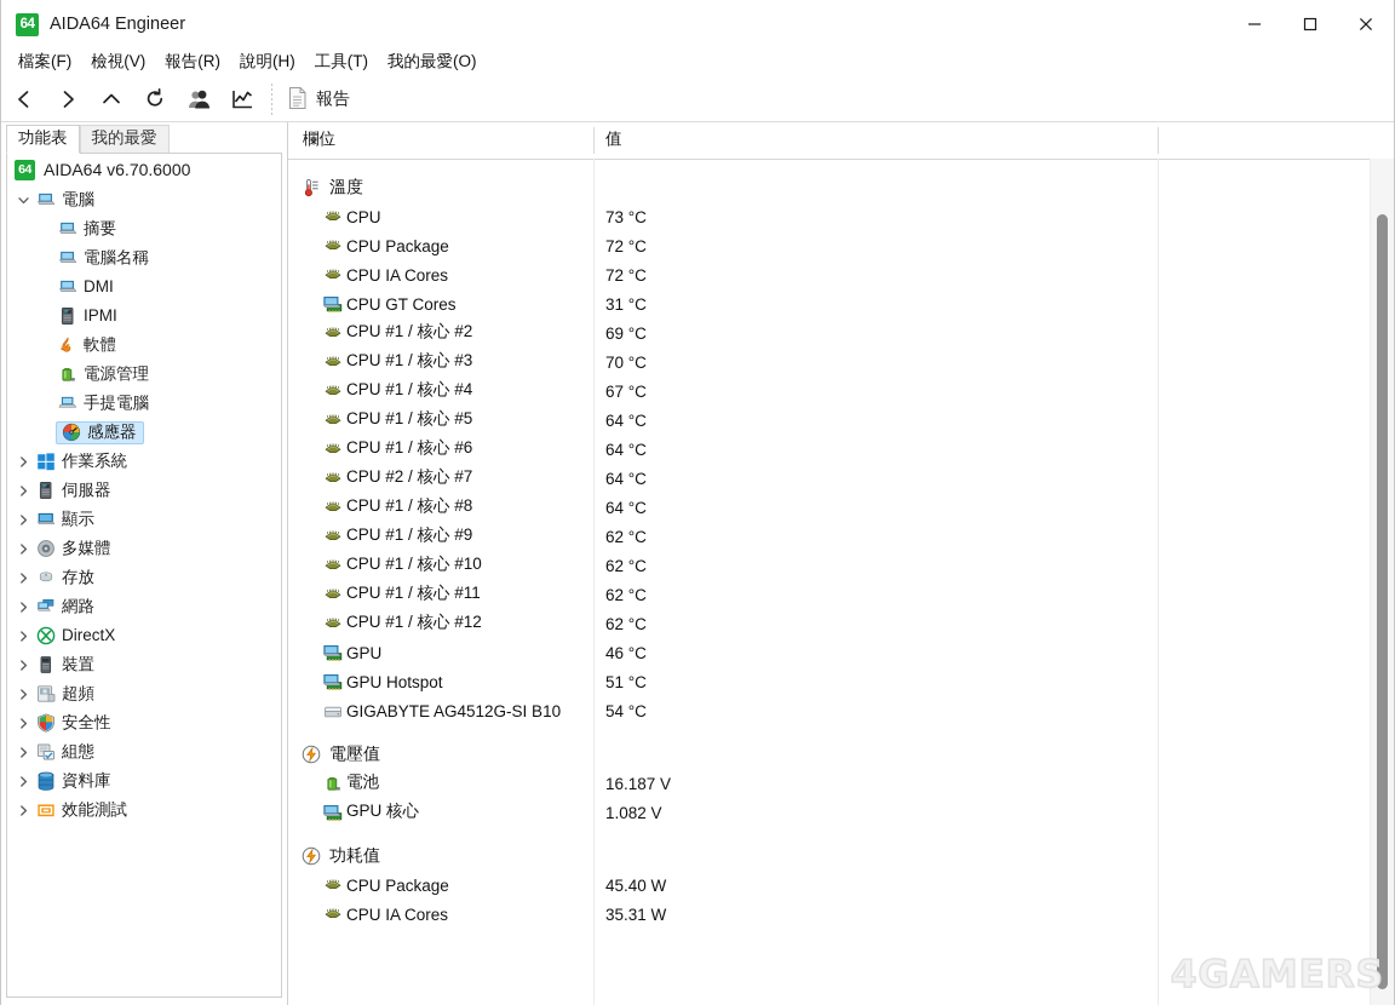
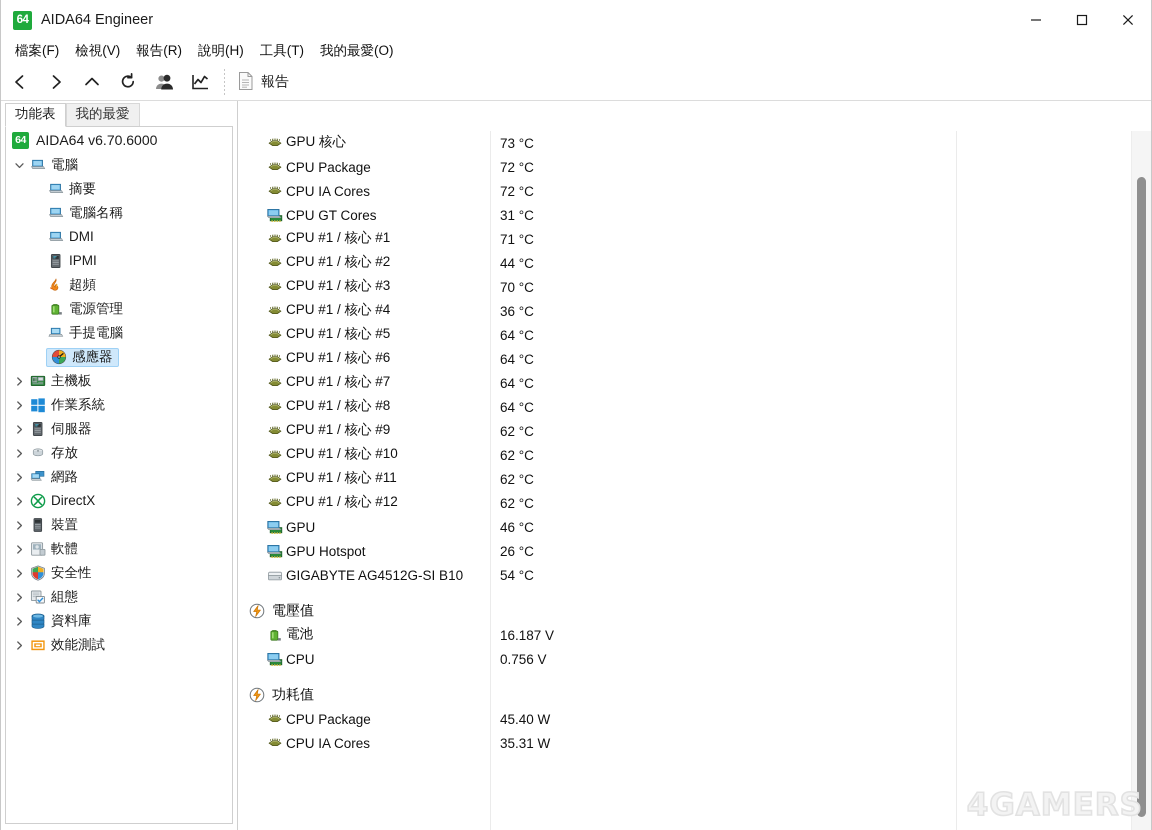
  64
  AIDA64 Engineer
  檔案(F)
  檢視(V)
  報告(R)
  說明(H)
  工具(T)
  我的最愛(O)
  報告
  功能表
  我的最愛
  64
  AIDA64 v6.70.6000
  電腦
  摘要
  電腦名稱
  DMI
  IPMI
- 軟體
+ 超頻
  電源管理
  手提電腦
  感應器
+ 主機板
  作業系統
  伺服器
- 顯示
- 多媒體
  存放
  網路
  DirectX
  裝置
- 超頻
+ 軟體
  安全性
  組態
  資料庫
  效能測試
- 欄位
- 值
- 溫度
- CPU
+ GPU 核心
  73 °C
  CPU Package
  72 °C
  CPU IA Cores
  72 °C
  CPU GT Cores
  31 °C
+ CPU #1 / 核心 #1
+ 71 °C
  CPU #1 / 核心 #2
- 69 °C
+ 44 °C
  CPU #1 / 核心 #3
  70 °C
  CPU #1 / 核心 #4
- 67 °C
+ 36 °C
  CPU #1 / 核心 #5
  64 °C
  CPU #1 / 核心 #6
  64 °C
- CPU #2 / 核心 #7
+ CPU #1 / 核心 #7
  64 °C
  CPU #1 / 核心 #8
  64 °C
  CPU #1 / 核心 #9
  62 °C
  CPU #1 / 核心 #10
  62 °C
  CPU #1 / 核心 #11
  62 °C
  CPU #1 / 核心 #12
  62 °C
  GPU
  46 °C
  GPU Hotspot
- 51 °C
+ 26 °C
  GIGABYTE AG4512G-SI B10
  54 °C
  電壓值
  電池
  16.187 V
- GPU 核心
+ CPU
- 1.082 V
+ 0.756 V
  功耗值
  CPU Package
  45.40 W
  CPU IA Cores
  35.31 W
  4GAMERS
